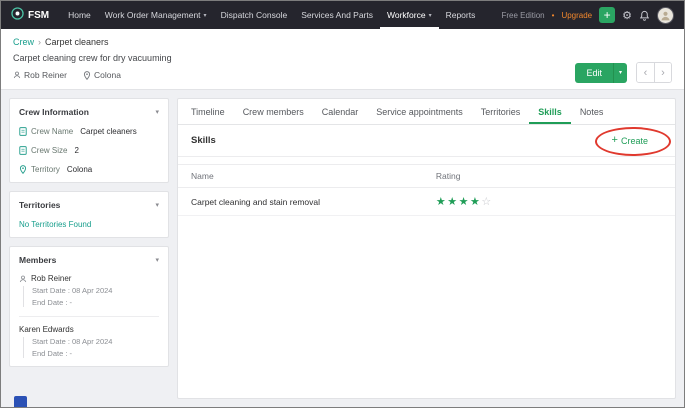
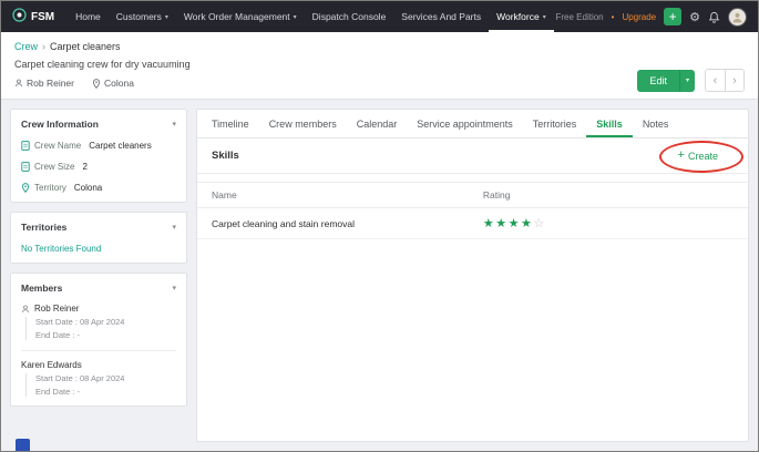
  FSM
  Home
+ Customers
  Work Order Management
  Dispatch Console
  Services And Parts
  Workforce
- Reports
  Free Edition
  •
  Upgrade
  +
  ⚙
  Crew
  ›
  Carpet cleaners
  Carpet cleaning crew for dry vacuuming
  Rob Reiner
  Colona
  Edit
  ‹
  ›
  Crew Information
  Crew Name
  Carpet cleaners
  Crew Size
  2
  Territory
  Colona
  Territories
  No Territories Found
  Members
  Rob Reiner
  Start Date : 08 Apr 2024
  End Date : -
  Karen Edwards
  Start Date : 08 Apr 2024
  End Date : -
  Timeline
  Crew members
  Calendar
  Service appointments
  Territories
  Skills
  Notes
  Skills
  +
  Create
  Name
  Rating
  Carpet cleaning and stain removal
  ★★★★☆
